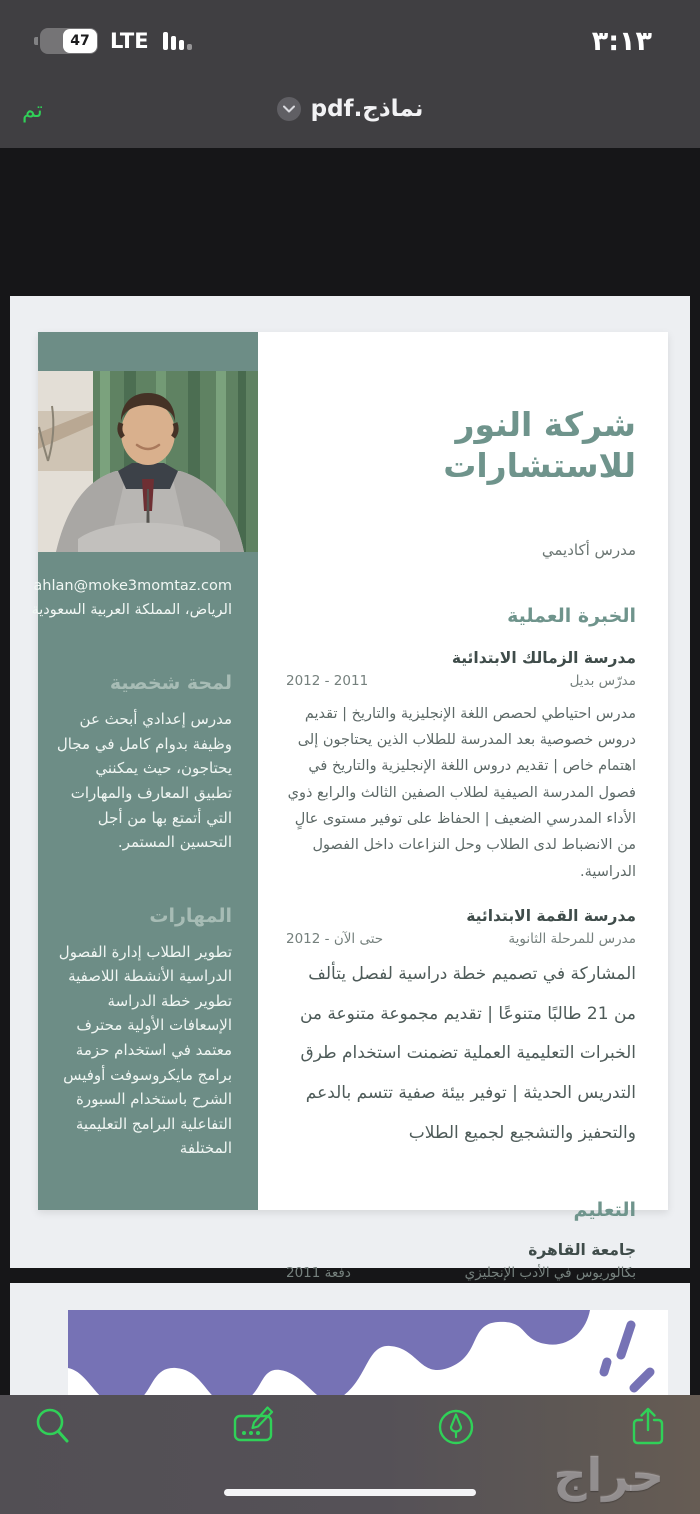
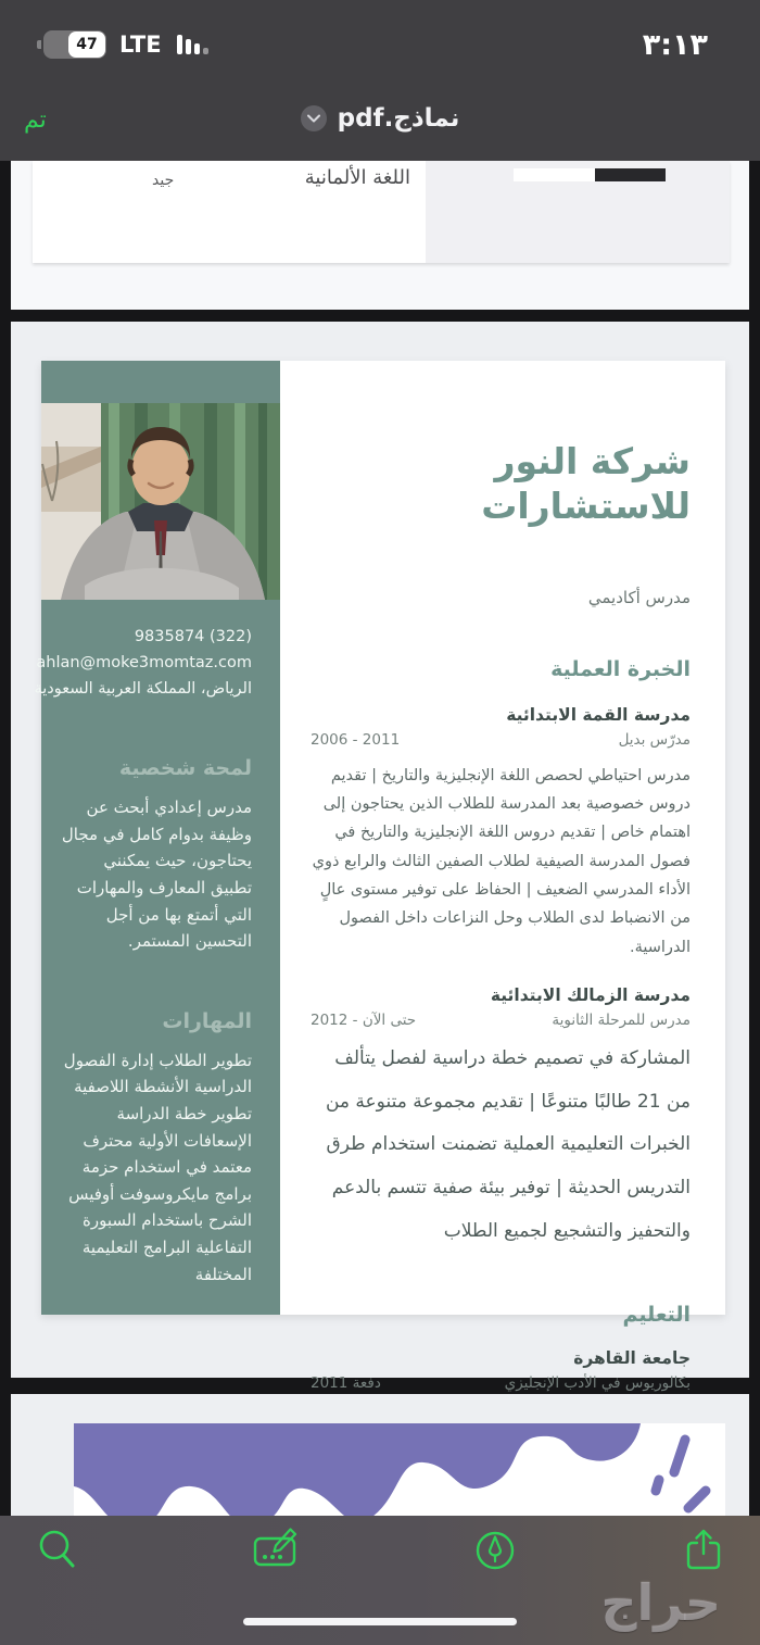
  ٣:١٣
  47
  LTE
  تم
  نماذج.pdf
+ اللغة الألمانية
+ جيد
+ 9835874 (322)
  ahlan@moke3momtaz.com
  الرياض، المملكة العربية السعودية
  لمحة شخصية
  مدرس إعدادي أبحث عن وظيفة بدوام كامل في مجال يحتاجون، حيث يمكنني تطبيق المعارف والمهارات التي أتمتع بها من أجل التحسين المستمر.
  المهارات
  تطوير الطلاب إدارة الفصول الدراسية الأنشطة اللاصفية تطوير خطة الدراسة الإسعافات الأولية محترف معتمد في استخدام حزمة برامج مايكروسوفت أوفيس الشرح باستخدام السبورة التفاعلية البرامج التعليمية المختلفة
  شركة النور للاستشارات
  مدرس أكاديمي
  الخبرة العملية
- مدرسة الزمالك الابتدائية
+ مدرسة القمة الابتدائية
  مدرّس بديل
- 2012 - 2011
+ 2006 - 2011
  مدرس احتياطي لحصص اللغة الإنجليزية والتاريخ | تقديم دروس خصوصية بعد المدرسة للطلاب الذين يحتاجون إلى اهتمام خاص | تقديم دروس اللغة الإنجليزية والتاريخ في فصول المدرسة الصيفية لطلاب الصفين الثالث والرابع ذوي الأداء المدرسي الضعيف | الحفاظ على توفير مستوى عالٍ من الانضباط لدى الطلاب وحل النزاعات داخل الفصول الدراسية.
- مدرسة القمة الابتدائية
+ مدرسة الزمالك الابتدائية
  مدرس للمرحلة الثانوية
  2012 - حتى الآن
  المشاركة في تصميم خطة دراسية لفصل يتألف من 21 طالبًا متنوعًا | تقديم مجموعة متنوعة من الخبرات التعليمية العملية تضمنت استخدام طرق التدريس الحديثة | توفير بيئة صفية تتسم بالدعم والتحفيز والتشجيع لجميع الطلاب
  التعليم
  جامعة القاهرة
  بكالوريوس في الأدب الإنجليزي
  دفعة 2011
  حراج
